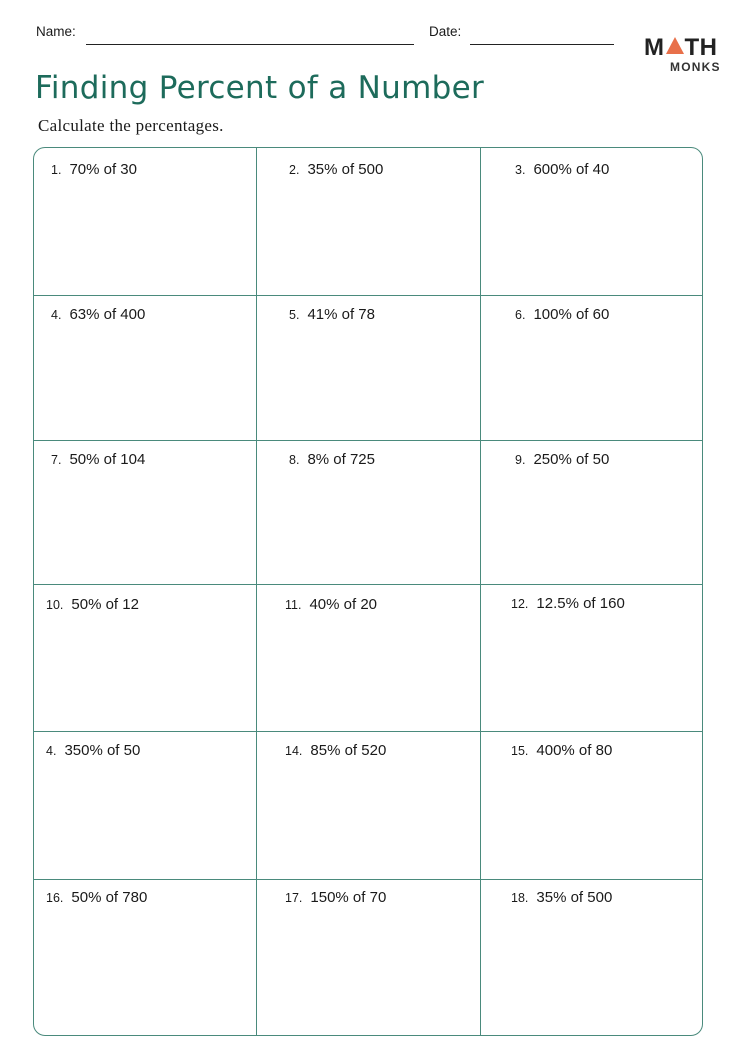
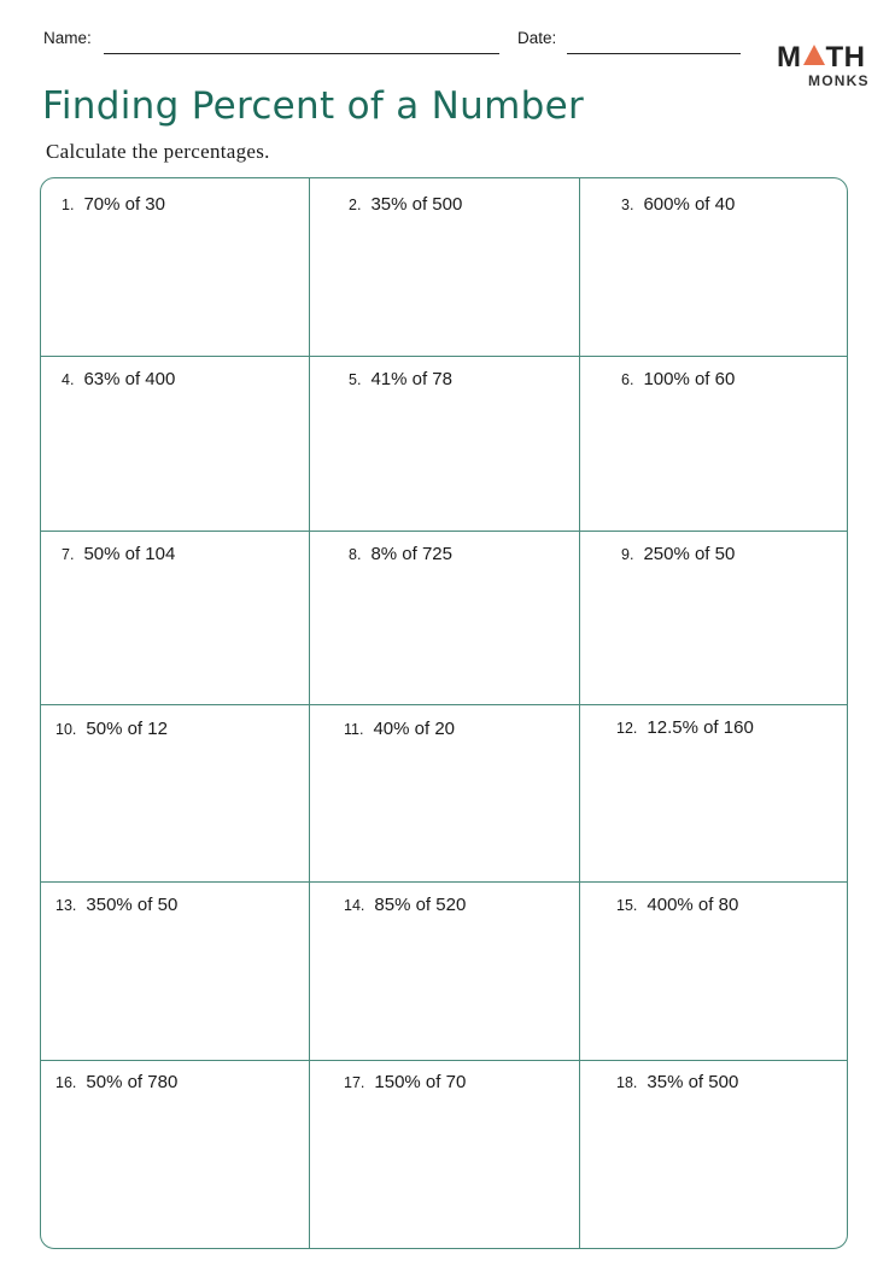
  Name:
  Date:
  M TH
  MONKS
  Finding Percent of a Number
  Calculate the percentages.
  1. 70% of 30
  2. 35% of 500
  3. 600% of 40
  4. 63% of 400
  5. 41% of 78
  6. 100% of 60
  7. 50% of 104
  8. 8% of 725
  9. 250% of 50
  10. 50% of 12
  11. 40% of 20
  12. 12.5% of 160
- 4. 350% of 50
+ 13. 350% of 50
  14. 85% of 520
  15. 400% of 80
  16. 50% of 780
  17. 150% of 70
  18. 35% of 500
